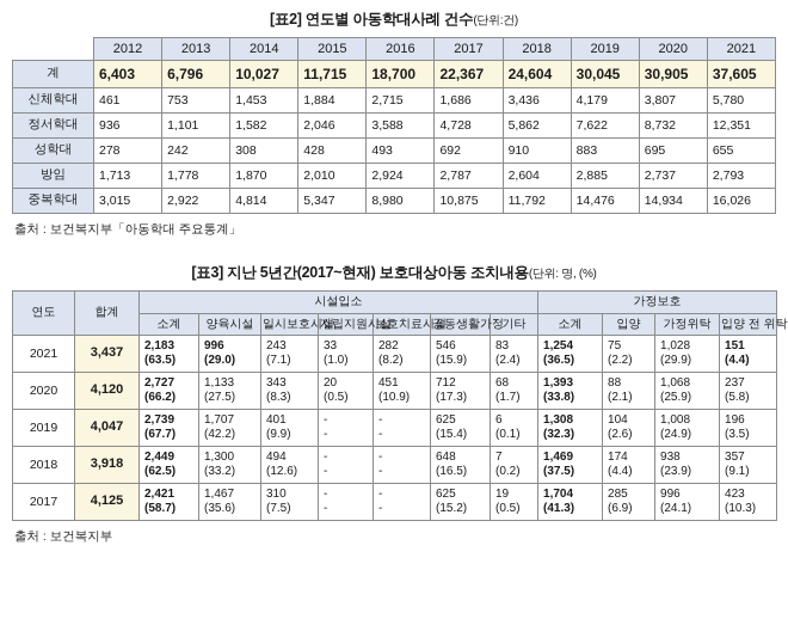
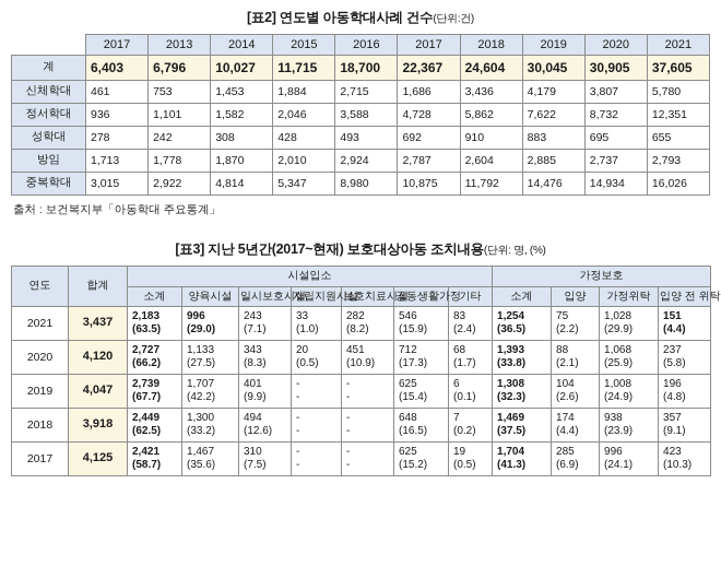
  [표2] 연도별 아동학대사례 건수(단위:건)
- 	2012	2013	2014	2015	2016	2017	2018	2019	2020	2021
+ 	2017	2013	2014	2015	2016	2017	2018	2019	2020	2021
  계	6,403	6,796	10,027	11,715	18,700	22,367	24,604	30,045	30,905	37,605
  신체학대	461	753	1,453	1,884	2,715	1,686	3,436	4,179	3,807	5,780
  정서학대	936	1,101	1,582	2,046	3,588	4,728	5,862	7,622	8,732	12,351
  성학대	278	242	308	428	493	692	910	883	695	655
  방임	1,713	1,778	1,870	2,010	2,924	2,787	2,604	2,885	2,737	2,793
  중복학대	3,015	2,922	4,814	5,347	8,980	10,875	11,792	14,476	14,934	16,026
  출처 : 보건복지부「아동학대 주요통계」
  [표3] 지난 5년간(2017~현재) 보호대상아동 조치내용(단위: 명, (%)
  연도	합계	시설입소	가정보호
  소계	양육시설	일시보호시	자립지원시	보호치료시	공동생활가정	기타	소계	입양	가정위탁	입양 전 위탁
  2021	3,437	2,183(63.5)	996(29.0)	243(7.1)	33(1.0)	282(8.2)	546(15.9)	83(2.4)	1,254(36.5)	75(2.2)	1,028(29.9)	151(4.4)
  2020	4,120	2,727(66.2)	1,133(27.5)	343(8.3)	20(0.5)	451(10.9)	712(17.3)	68(1.7)	1,393(33.8)	88(2.1)	1,068(25.9)	237(5.8)
- 2019	4,047	2,739(67.7)	1,707(42.2)	401(9.9)	--	--	625(15.4)	6(0.1)	1,308(32.3)	104(2.6)	1,008(24.9)	196(3.5)
+ 2019	4,047	2,739(67.7)	1,707(42.2)	401(9.9)	--	--	625(15.4)	6(0.1)	1,308(32.3)	104(2.6)	1,008(24.9)	196(4.8)
  2018	3,918	2,449(62.5)	1,300(33.2)	494(12.6)	--	--	648(16.5)	7(0.2)	1,469(37.5)	174(4.4)	938(23.9)	357(9.1)
  2017	4,125	2,421(58.7)	1,467(35.6)	310(7.5)	--	--	625(15.2)	19(0.5)	1,704(41.3)	285(6.9)	996(24.1)	423(10.3)
- 출처 : 보건복지부
